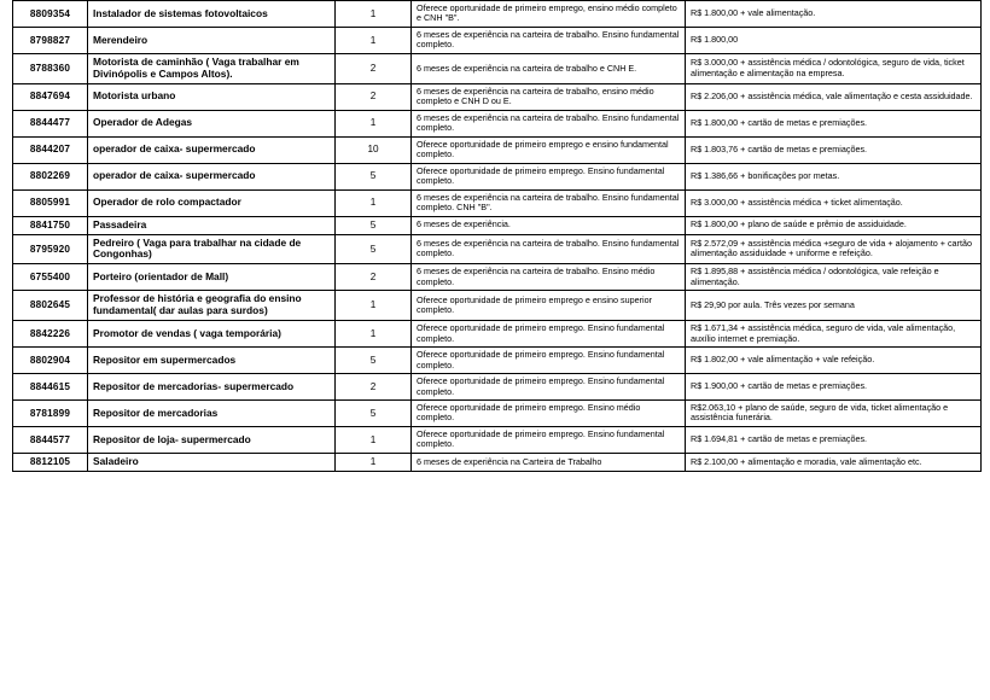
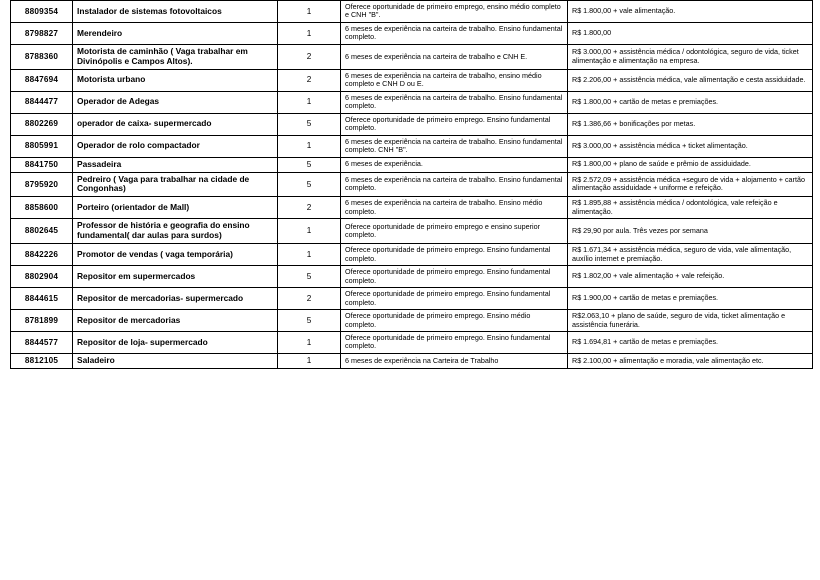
  8809354	Instalador de sistemas fotovoltaicos	1	Oferece oportunidade de primeiro emprego, ensino médio completo e CNH "B".	R$ 1.800,00 + vale alimentação.
  8798827	Merendeiro	1	6 meses de experiência na carteira de trabalho. Ensino fundamental completo.	R$ 1.800,00
  8788360	Motorista de caminhão ( Vaga trabalhar em Divinópolis e Campos Altos).	2	6 meses de experiência na carteira de trabalho e CNH E.	R$ 3.000,00 + assistência médica / odontológica, seguro de vida, ticket alimentação e alimentação na empresa.
  8847694	Motorista urbano	2	6 meses de experiência na carteira de trabalho, ensino médio completo e CNH D ou E.	R$ 2.206,00 + assistência médica, vale alimentação e cesta assiduidade.
  8844477	Operador de Adegas	1	6 meses de experiência na carteira de trabalho. Ensino fundamental completo.	R$ 1.800,00 + cartão de metas e premiações.
- 8844207	operador de caixa- supermercado	10	Oferece oportunidade de primeiro emprego e ensino fundamental completo.	R$ 1.803,76 + cartão de metas e premiações.
  8802269	operador de caixa- supermercado	5	Oferece oportunidade de primeiro emprego. Ensino fundamental completo.	R$ 1.386,66 + bonificações por metas.
  8805991	Operador de rolo compactador	1	6 meses de experiência na carteira de trabalho. Ensino fundamental completo. CNH "B".	R$ 3.000,00 + assistência médica + ticket alimentação.
  8841750	Passadeira	5	6 meses de experiência.	R$ 1.800,00 + plano de saúde e prêmio de assiduidade.
  8795920	Pedreiro ( Vaga para trabalhar na cidade de Congonhas)	5	6 meses de experiência na carteira de trabalho. Ensino fundamental completo.	R$ 2.572,09 + assistência médica +seguro de vida + alojamento + cartão alimentação assiduidade + uniforme e refeição.
- 6755400	Porteiro (orientador de Mall)	2	6 meses de experiência na carteira de trabalho. Ensino médio completo.	R$ 1.895,88 + assistência médica / odontológica, vale refeição e alimentação.
+ 8858600	Porteiro (orientador de Mall)	2	6 meses de experiência na carteira de trabalho. Ensino médio completo.	R$ 1.895,88 + assistência médica / odontológica, vale refeição e alimentação.
  8802645	Professor de história e geografia do ensino fundamental( dar aulas para surdos)	1	Oferece oportunidade de primeiro emprego e ensino superior completo.	R$ 29,90 por aula. Três vezes por semana
  8842226	Promotor de vendas ( vaga temporária)	1	Oferece oportunidade de primeiro emprego. Ensino fundamental completo.	R$ 1.671,34 + assistência médica, seguro de vida, vale alimentação, auxílio internet e premiação.
  8802904	Repositor em supermercados	5	Oferece oportunidade de primeiro emprego. Ensino fundamental completo.	R$ 1.802,00 + vale alimentação + vale refeição.
  8844615	Repositor de mercadorias- supermercado	2	Oferece oportunidade de primeiro emprego. Ensino fundamental completo.	R$ 1.900,00 + cartão de metas e premiações.
  8781899	Repositor de mercadorias	5	Oferece oportunidade de primeiro emprego. Ensino médio completo.	R$2.063,10 + plano de saúde, seguro de vida, ticket alimentação e assistência funerária.
  8844577	Repositor de loja- supermercado	1	Oferece oportunidade de primeiro emprego. Ensino fundamental completo.	R$ 1.694,81 + cartão de metas e premiações.
  8812105	Saladeiro	1	6 meses de experiência na Carteira de Trabalho	R$ 2.100,00 + alimentação e moradia, vale alimentação etc.
